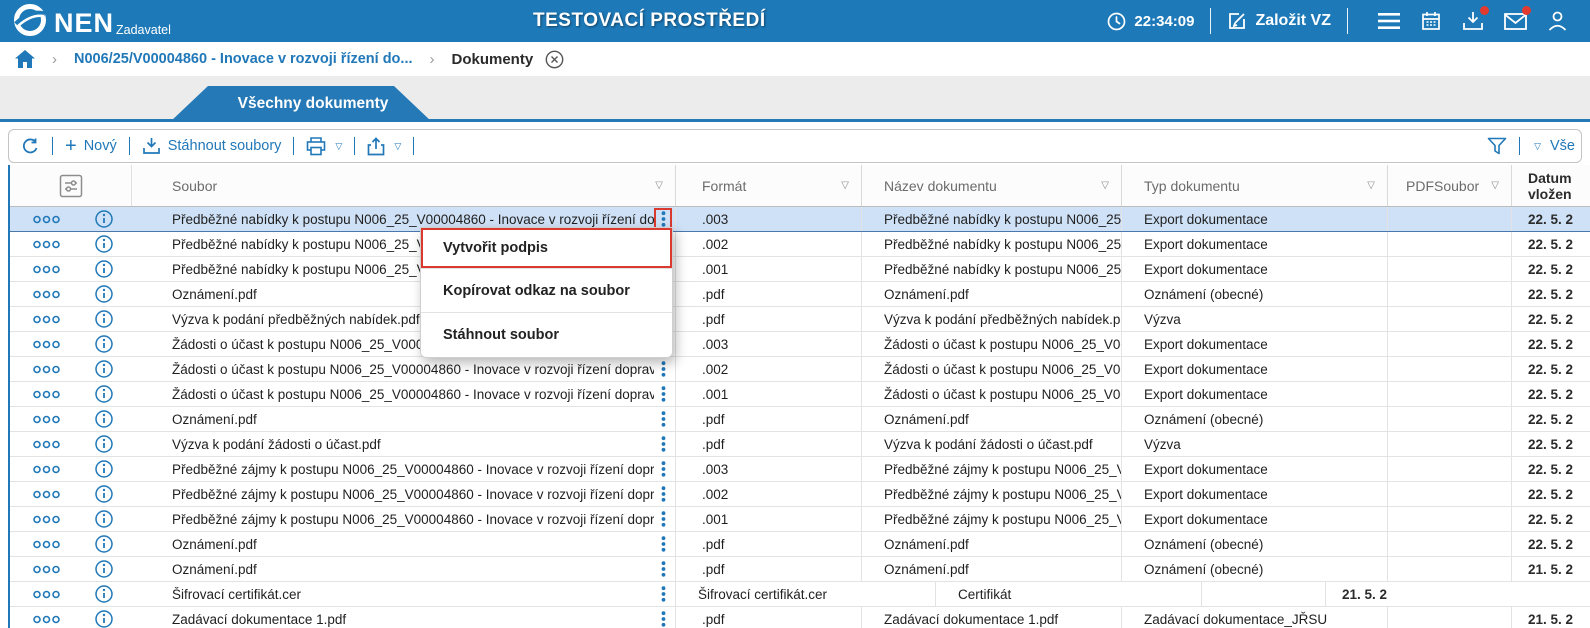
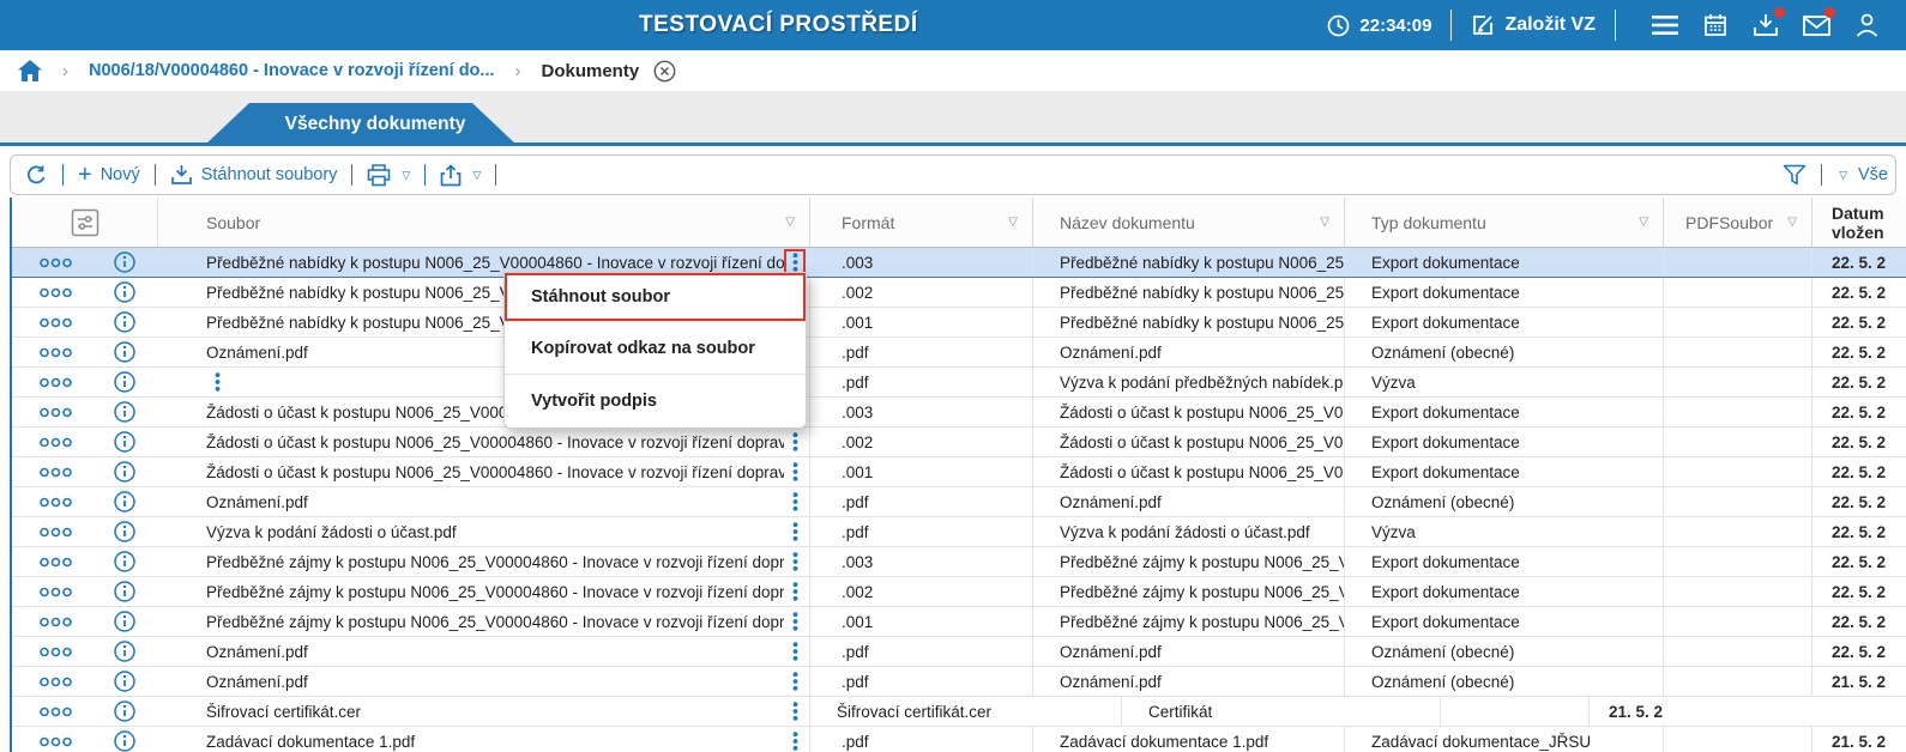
- NEN
- Zadavatel
  TESTOVACÍ PROSTŘEDÍ
  22:34:09
  Založit VZ
  ›
- N006/25/V00004860 - Inovace v rozvoji řízení do...
+ N006/18/V00004860 - Inovace v rozvoji řízení do...
  ›
  Dokumenty
  Všechny dokumenty
  +
  Nový
  Stáhnout soubory
  ▽
  ▽
  ▽
  Vše
  Soubor
  ▽
  Formát
  ▽
  Název dokumentu
  ▽
  Typ dokumentu
  ▽
  PDFSoubor
  ▽
  Datum
  vložen
  Předběžné nabídky k postupu N006_25_V00004860 - Inovace v rozvoji řízení do
  .003
  Předběžné nabídky k postupu N006_25
  Export dokumentace
  22. 5. 2
  .002
  Předběžné nabídky k postupu N006_25
  Export dokumentace
  22. 5. 2
  .001
  Předběžné nabídky k postupu N006_25
  Export dokumentace
  22. 5. 2
  Oznámení.pdf
  .pdf
  Oznámení.pdf
  Oznámení (obecné)
  22. 5. 2
- Výzva k podání předběžných nabídek.pdf
  .pdf
  Výzva k podání předběžných nabídek.p
  Výzva
  22. 5. 2
  .003
  Žádosti o účast k postupu N006_25_V0
  Export dokumentace
  22. 5. 2
  Žádosti o účast k postupu N006_25_V00004860 - Inovace v rozvoji řízení doprav
  .002
  Žádosti o účast k postupu N006_25_V0
  Export dokumentace
  22. 5. 2
  Žádosti o účast k postupu N006_25_V00004860 - Inovace v rozvoji řízení doprav
  .001
  Žádosti o účast k postupu N006_25_V0
  Export dokumentace
  22. 5. 2
  Oznámení.pdf
  .pdf
  Oznámení.pdf
  Oznámení (obecné)
  22. 5. 2
  Výzva k podání žádosti o účast.pdf
  .pdf
  Výzva k podání žádosti o účast.pdf
  Výzva
  22. 5. 2
  Předběžné zájmy k postupu N006_25_V00004860 - Inovace v rozvoji řízení dopr
  .003
  Předběžné zájmy k postupu N006_25_V
  Export dokumentace
  22. 5. 2
  Předběžné zájmy k postupu N006_25_V00004860 - Inovace v rozvoji řízení dopr
  .002
  Předběžné zájmy k postupu N006_25_V
  Export dokumentace
  22. 5. 2
  Předběžné zájmy k postupu N006_25_V00004860 - Inovace v rozvoji řízení dopr
  .001
  Předběžné zájmy k postupu N006_25_V
  Export dokumentace
  22. 5. 2
  Oznámení.pdf
  .pdf
  Oznámení.pdf
  Oznámení (obecné)
  22. 5. 2
  Oznámení.pdf
  .pdf
  Oznámení.pdf
  Oznámení (obecné)
  21. 5. 2
  Šifrovací certifikát.cer
  Šifrovací certifikát.cer
  Certifikát
  21. 5. 2
  Zadávací dokumentace 1.pdf
  .pdf
  Zadávací dokumentace 1.pdf
  Zadávací dokumentace_JŘSU
  21. 5. 2
- Vytvořit podpis
+ Stáhnout soubor
  Kopírovat odkaz na soubor
- Stáhnout soubor
+ Vytvořit podpis
